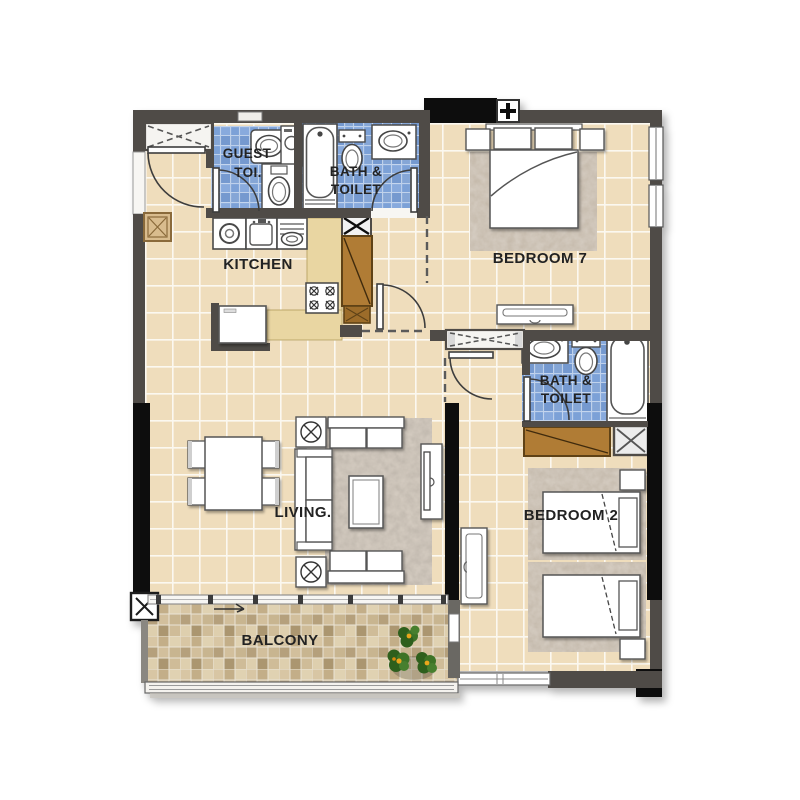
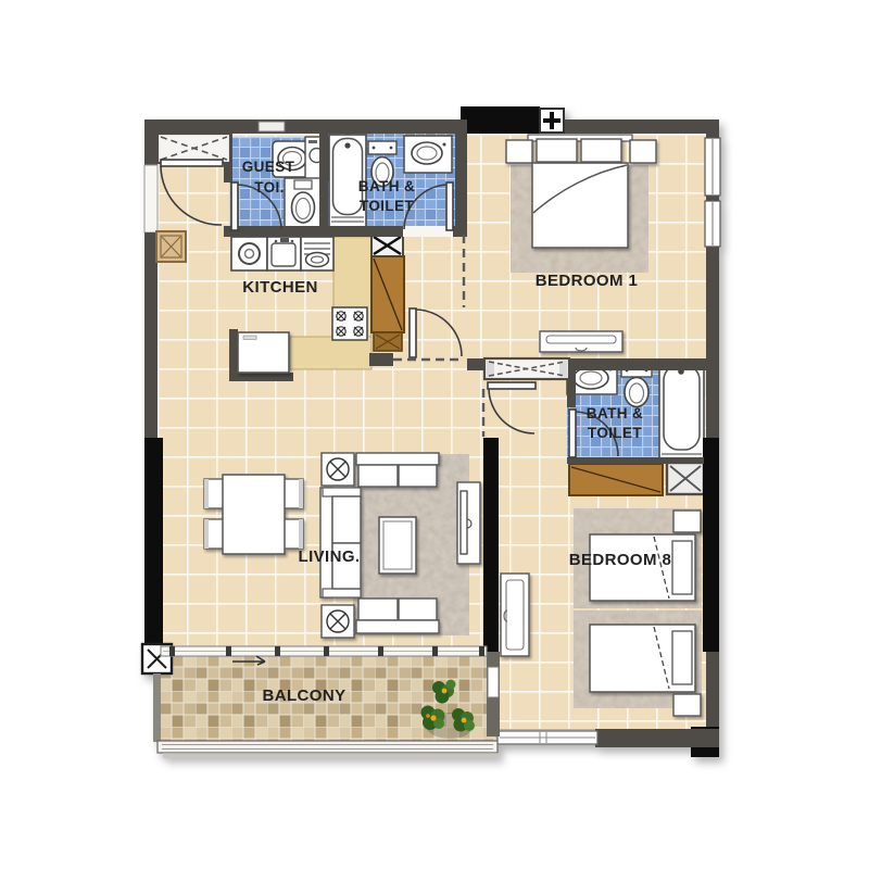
  GUEST
  TOI.
  BATH &
  TOILET
  KITCHEN
- BEDROOM 7
+ BEDROOM 1
  BATH &
  TOILET
- BEDROOM 2
+ BEDROOM 8
  LIVING.
  BALCONY
